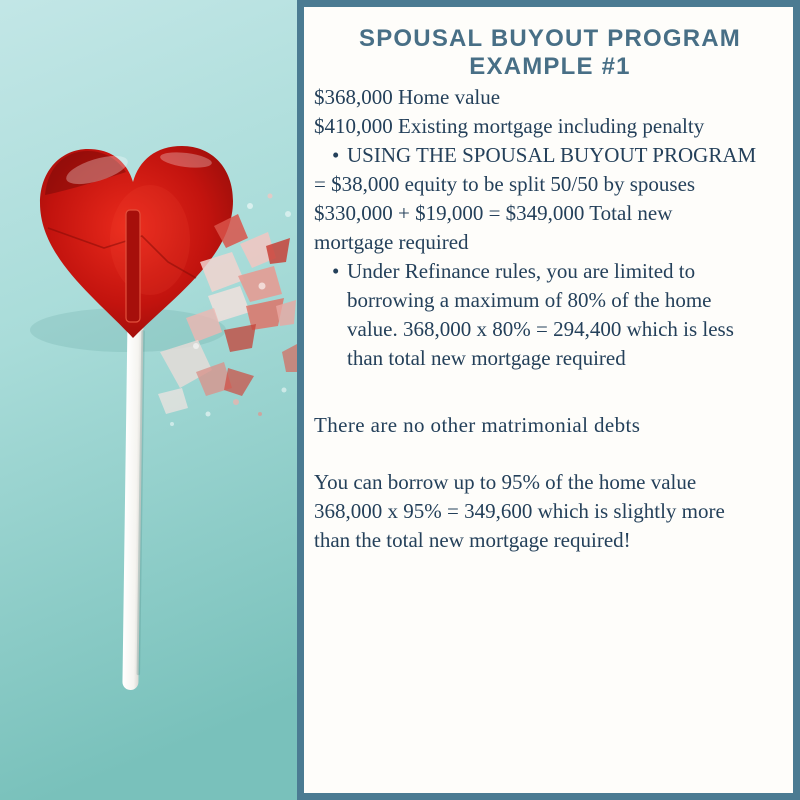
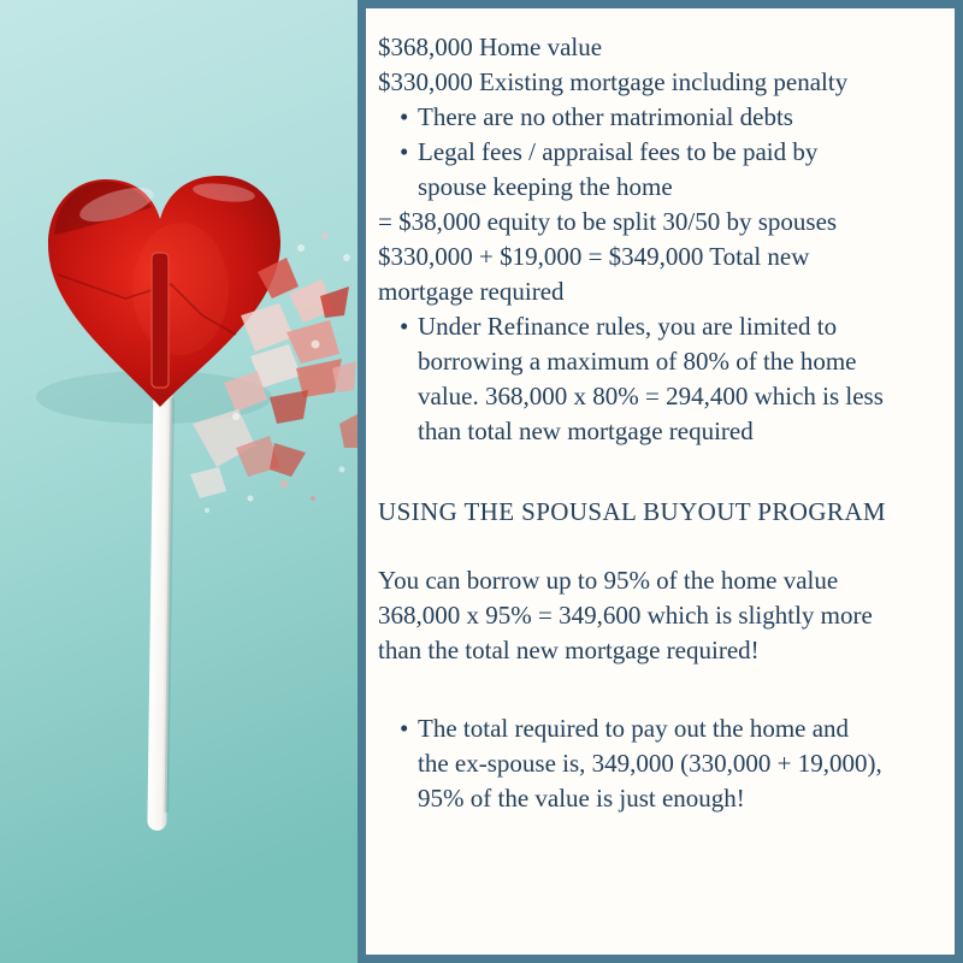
- SPOUSAL BUYOUT PROGRAM
- EXAMPLE #1
  $368,000 Home value
- $410,000 Existing mortgage including penalty
+ $330,000 Existing mortgage including penalty
- USING THE SPOUSAL BUYOUT PROGRAM
+ There are no other matrimonial debts
+ Legal fees / appraisal fees to be paid by
+ spouse keeping the home
- = $38,000 equity to be split 50/50 by spouses
+ = $38,000 equity to be split 30/50 by spouses
  $330,000 + $19,000 = $349,000 Total new
  mortgage required
  Under Refinance rules, you are limited to
  borrowing a maximum of 80% of the home
  value. 368,000 x 80% = 294,400 which is less
  than total new mortgage required
- There are no other matrimonial debts
+ USING THE SPOUSAL BUYOUT PROGRAM
  You can borrow up to 95% of the home value
  368,000 x 95% = 349,600 which is slightly more
  than the total new mortgage required!
+ The total required to pay out the home and
+ the ex-spouse is, 349,000 (330,000 + 19,000),
+ 95% of the value is just enough!
